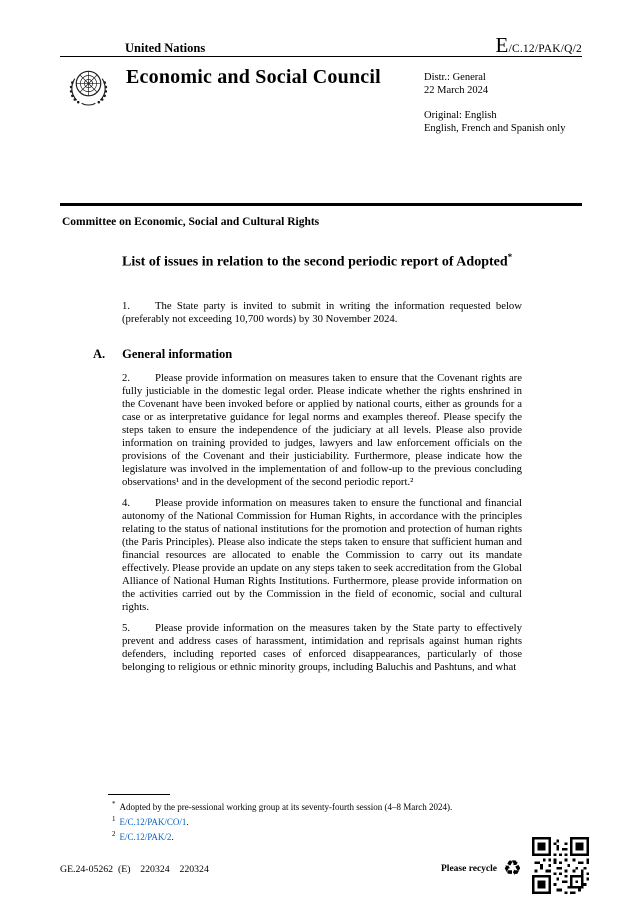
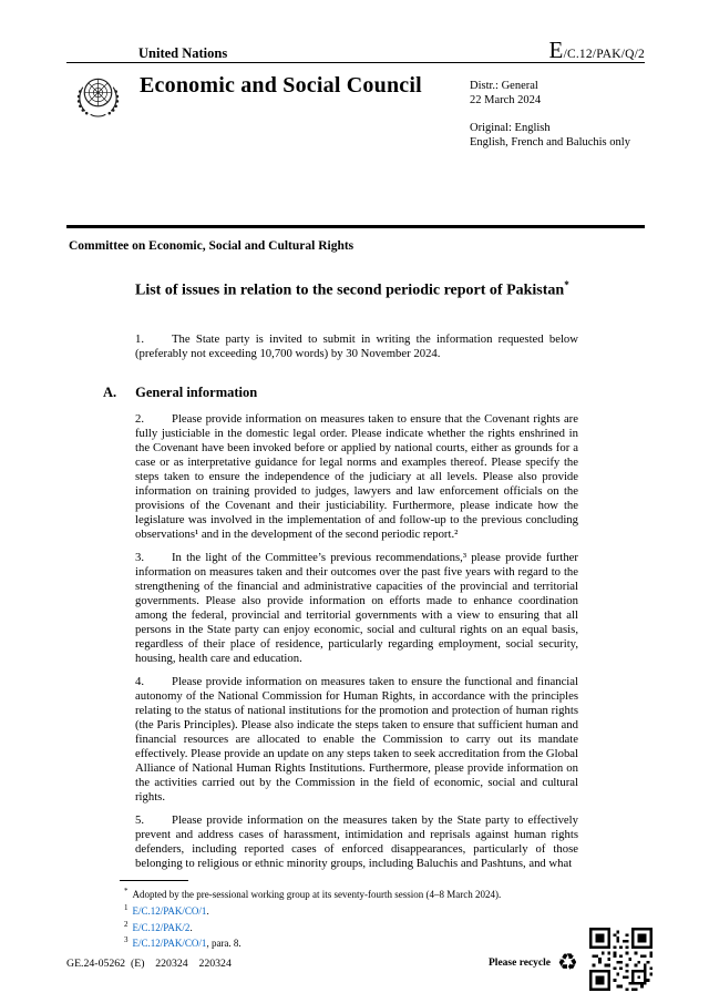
  United Nations
  E/C.12/PAK/Q/2
  Economic and Social Council
  Distr.: General
  22 March 2024
  Original: English
- English, French and Spanish only
+ English, French and Baluchis only
  Committee on Economic, Social and Cultural Rights
- List of issues in relation to the second periodic report of Adopted*
+ List of issues in relation to the second periodic report of Pakistan*
  1. The State party is invited to submit in writing the information requested below (preferably not exceeding 10,700 words) by 30 November 2024.
  A. General information
  2. Please provide information on measures taken to ensure that the Covenant rights are fully justiciable in the domestic legal order. Please indicate whether the rights enshrined in the Covenant have been invoked before or applied by national courts, either as grounds for a case or as interpretative guidance for legal norms and examples thereof. Please specify the steps taken to ensure the independence of the judiciary at all levels. Please also provide information on training provided to judges, lawyers and law enforcement officials on the provisions of the Covenant and their justiciability. Furthermore, please indicate how the legislature was involved in the implementation of and follow-up to the previous concluding observations¹ and in the development of the second periodic report.²
+ 3. In the light of the Committee’s previous recommendations,³ please provide further information on measures taken and their outcomes over the past five years with regard to the strengthening of the financial and administrative capacities of the provincial and territorial governments. Please also provide information on efforts made to enhance coordination among the federal, provincial and territorial governments with a view to ensuring that all persons in the State party can enjoy economic, social and cultural rights on an equal basis, regardless of their place of residence, particularly regarding employment, social security, housing, health care and education.
  4. Please provide information on measures taken to ensure the functional and financial autonomy of the National Commission for Human Rights, in accordance with the principles relating to the status of national institutions for the promotion and protection of human rights (the Paris Principles). Please also indicate the steps taken to ensure that sufficient human and financial resources are allocated to enable the Commission to carry out its mandate effectively. Please provide an update on any steps taken to seek accreditation from the Global Alliance of National Human Rights Institutions. Furthermore, please provide information on the activities carried out by the Commission in the field of economic, social and cultural rights.
  5. Please provide information on the measures taken by the State party to effectively prevent and address cases of harassment, intimidation and reprisals against human rights defenders, including reported cases of enforced disappearances, particularly of those belonging to religious or ethnic minority groups, including Baluchis and Pashtuns, and what
  * Adopted by the pre-sessional working group at its seventy-fourth session (4–8 March 2024).
  1 E/C.12/PAK/CO/1.
  2 E/C.12/PAK/2.
+ 3 E/C.12/PAK/CO/1, para. 8.
  GE.24-05262 (E) 220324 220324
  Please recycle
  ♻
